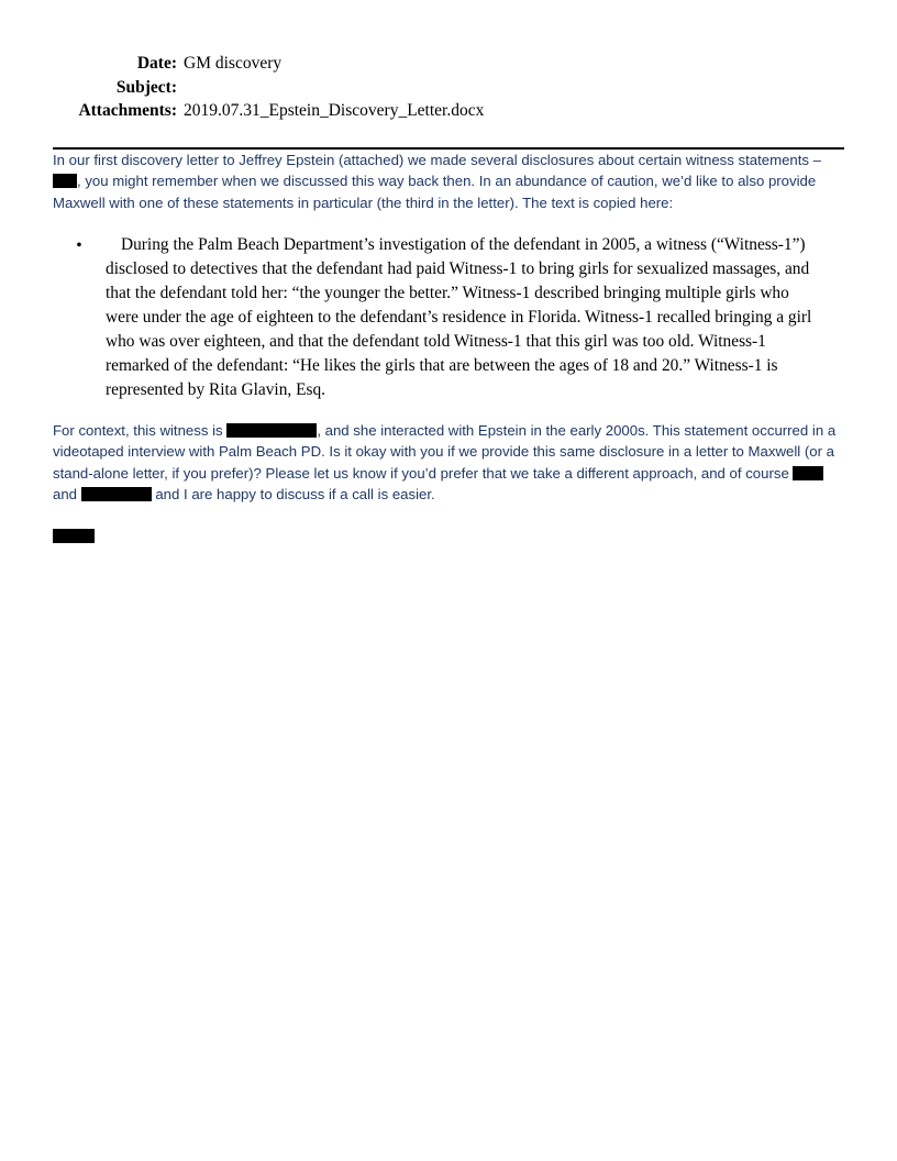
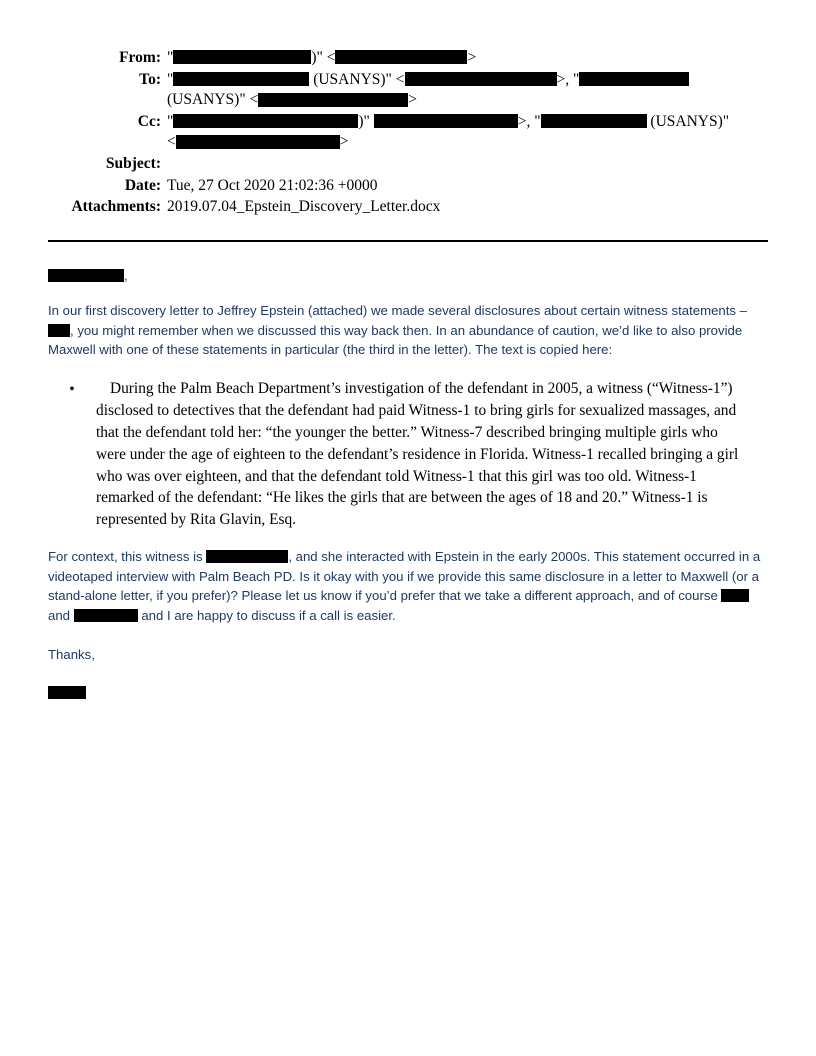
+ From:
+ " )" < >
+ To:
+ " (USANYS)" < >, "
+ (USANYS)" < >
+ Cc:
+ " )" >, " (USANYS)"
+ < >
- Date:
+ Subject:
- GM discovery
- Subject:
+ Date:
+ Tue, 27 Oct 2020 21:02:36 +0000
  Attachments:
- 2019.07.31_Epstein_Discovery_Letter.docx
+ 2019.07.04_Epstein_Discovery_Letter.docx
+ ,
  In our first discovery letter to Jeffrey Epstein (attached) we made several disclosures about certain witness statements – , you might remember when we discussed this way back then. In an abundance of caution, we’d like to also provide Maxwell with one of these statements in particular (the third in the letter). The text is copied here:
  •
- During the Palm Beach Department’s investigation of the defendant in 2005, a witness (“Witness-1”) disclosed to detectives that the defendant had paid Witness-1 to bring girls for sexualized massages, and that the defendant told her: “the younger the better.” Witness-1 described bringing multiple girls who were under the age of eighteen to the defendant’s residence in Florida. Witness-1 recalled bringing a girl who was over eighteen, and that the defendant told Witness-1 that this girl was too old. Witness-1 remarked of the defendant: “He likes the girls that are between the ages of 18 and 20.” Witness-1 is represented by Rita Glavin, Esq.
+ During the Palm Beach Department’s investigation of the defendant in 2005, a witness (“Witness-1”) disclosed to detectives that the defendant had paid Witness-1 to bring girls for sexualized massages, and that the defendant told her: “the younger the better.” Witness-7 described bringing multiple girls who were under the age of eighteen to the defendant’s residence in Florida. Witness-1 recalled bringing a girl who was over eighteen, and that the defendant told Witness-1 that this girl was too old. Witness-1 remarked of the defendant: “He likes the girls that are between the ages of 18 and 20.” Witness-1 is represented by Rita Glavin, Esq.
  For context, this witness is , and she interacted with Epstein in the early 2000s. This statement occurred in a videotaped interview with Palm Beach PD. Is it okay with you if we provide this same disclosure in a letter to Maxwell (or a stand-alone letter, if you prefer)? Please let us know if you’d prefer that we take a different approach, and of course and and I are happy to discuss if a call is easier.
+ Thanks,
